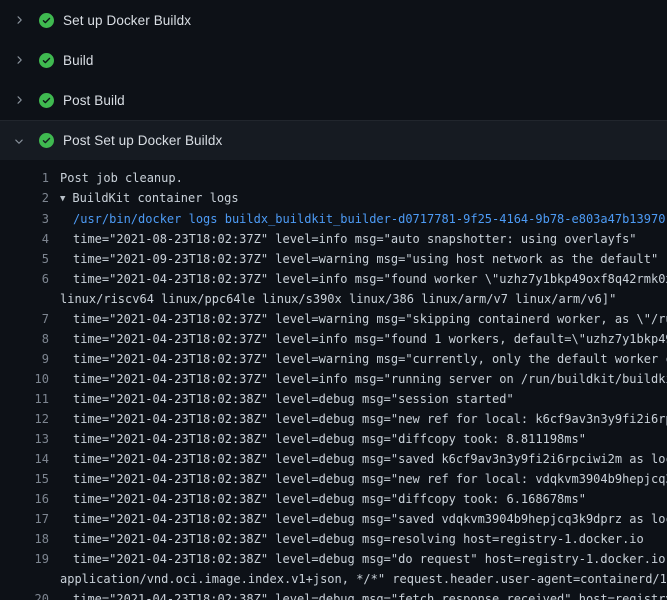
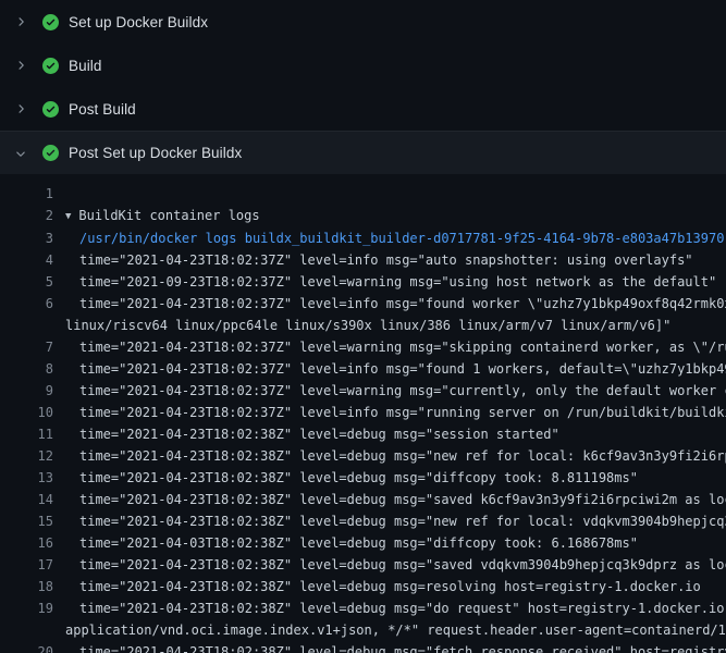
  Set up Docker Buildx
  Build
  Post Build
  Post Set up Docker Buildx
  1
- Post job cleanup.
  2
  ▼ BuildKit container logs
  3
  /usr/bin/docker logs buildx_buildkit_builder-d0717781-9f25-4164-9b78-e803a47b13970
  4
- time="2021-08-23T18:02:37Z" level=info msg="auto snapshotter: using overlayfs"
+ time="2021-04-23T18:02:37Z" level=info msg="auto snapshotter: using overlayfs"
  5
  time="2021-09-23T18:02:37Z" level=warning msg="using host network as the default"
  6
  time="2021-04-23T18:02:37Z" level=info msg="found worker \"uzhz7y1bkp49oxf8q42rmk0
  linux/riscv64 linux/ppc64le linux/s390x linux/386 linux/arm/v7 linux/arm/v6]"
  7
  time="2021-04-23T18:02:37Z" level=warning msg="skipping containerd worker, as \"/r
  8
  time="2021-04-23T18:02:37Z" level=info msg="found 1 workers, default=\"uzhz7y1bkp4
  9
  time="2021-04-23T18:02:37Z" level=warning msg="currently, only the default worker
  10
  time="2021-04-23T18:02:37Z" level=info msg="running server on /run/buildkit/buildk
  11
  time="2021-04-23T18:02:38Z" level=debug msg="session started"
  12
  time="2021-04-23T18:02:38Z" level=debug msg="new ref for local: k6cf9av3n3y9fi2i6r
  13
  time="2021-04-23T18:02:38Z" level=debug msg="diffcopy took: 8.811198ms"
  14
  time="2021-04-23T18:02:38Z" level=debug msg="saved k6cf9av3n3y9fi2i6rpciwi2m as lo
  15
  time="2021-04-23T18:02:38Z" level=debug msg="new ref for local: vdqkvm3904b9hepjcq
  16
- time="2021-04-23T18:02:38Z" level=debug msg="diffcopy took: 6.168678ms"
+ time="2021-04-03T18:02:38Z" level=debug msg="diffcopy took: 6.168678ms"
  17
  time="2021-04-23T18:02:38Z" level=debug msg="saved vdqkvm3904b9hepjcq3k9dprz as lo
  18
  time="2021-04-23T18:02:38Z" level=debug msg=resolving host=registry-1.docker.io
  19
  time="2021-04-23T18:02:38Z" level=debug msg="do request" host=registry-1.docker.io
  application/vnd.oci.image.index.v1+json, */*" request.header.user-agent=containerd/1
  20
  time="2021-04-23T18:02:38Z" level=debug msg="fetch response received" host=registr
